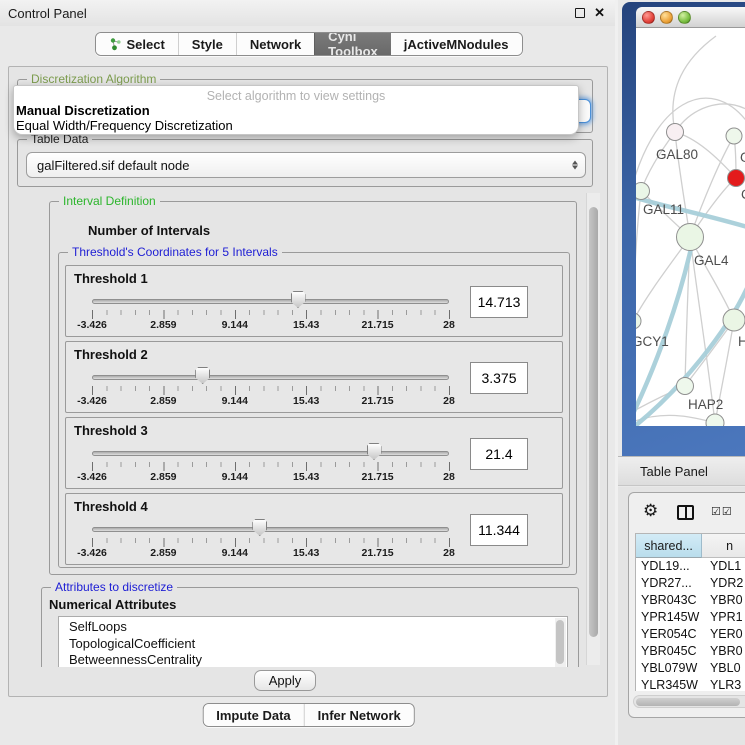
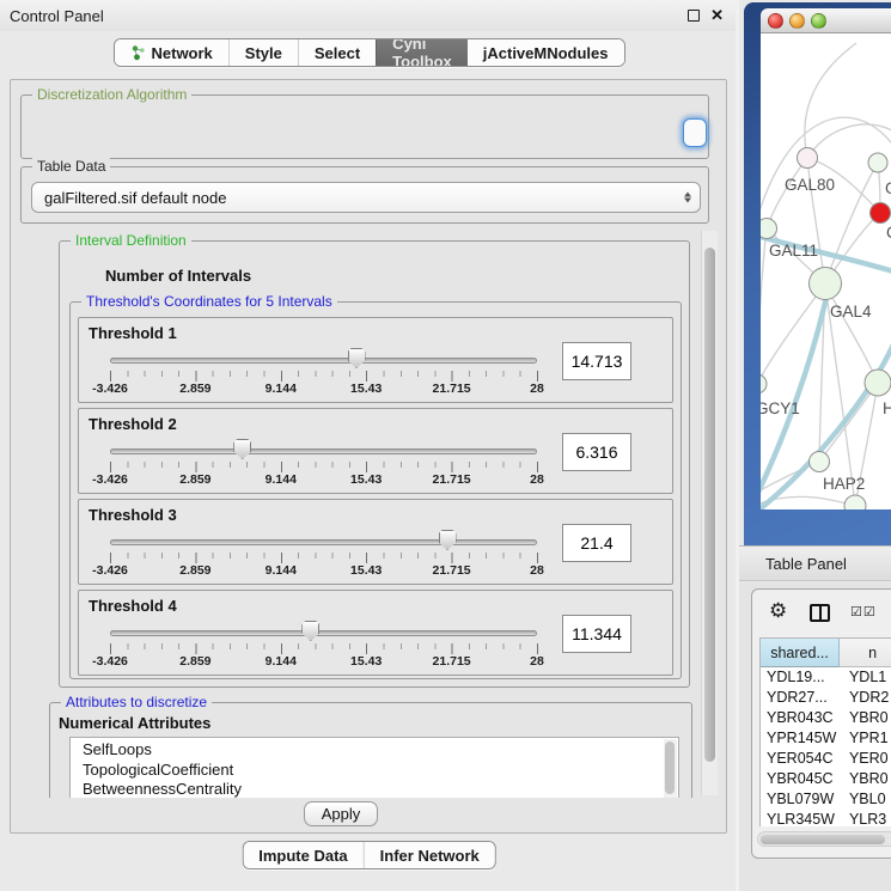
  Control Panel
  ✕
- Select
+ Network
  Style
- Network
+ Select
  Cyni Toolbox
  jActiveMNodules
  Discretization Algorithm
- Select algorithm to view settings
- Manual Discretization
- Equal Width/Frequency Discretization
  Table Data
  galFiltered.sif default node
  Interval Definition
  Number of Intervals
  Threshold's Coordinates for 5 Intervals
  Threshold 1
  -3.426
  2.859
  9.144
  15.43
  21.715
  28
  14.713
  Threshold 2
  -3.426
  2.859
  9.144
  15.43
  21.715
  28
- 3.375
+ 6.316
  Threshold 3
  -3.426
  2.859
  9.144
  15.43
  21.715
  28
  21.4
  Threshold 4
  -3.426
  2.859
  9.144
  15.43
  21.715
  28
  11.344
  Attributes to discretize
  Numerical Attributes
  SelfLoops
  TopologicalCoefficient
  BetweennessCentrality
  Apply
  Impute Data
  Infer Network
  GAL80
  GAL11
  GAL4
  GCY1
  H
  HAP2
  Table Panel
  ⚙
  ☑☑
  shared...
  n
  YDL19...
  YDL1
  YDR27...
  YDR2
  YBR043C
  YBR0
  YPR145W
  YPR1
  YER054C
  YER0
  YBR045C
  YBR0
  YBL079W
  YBL0
  YLR345W
  YLR3
